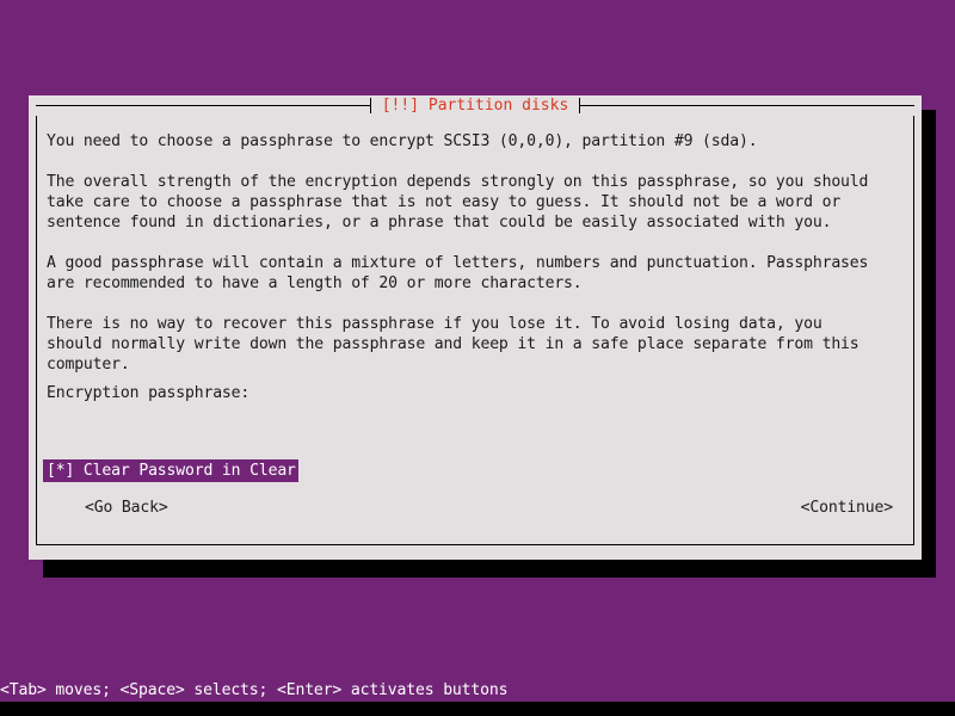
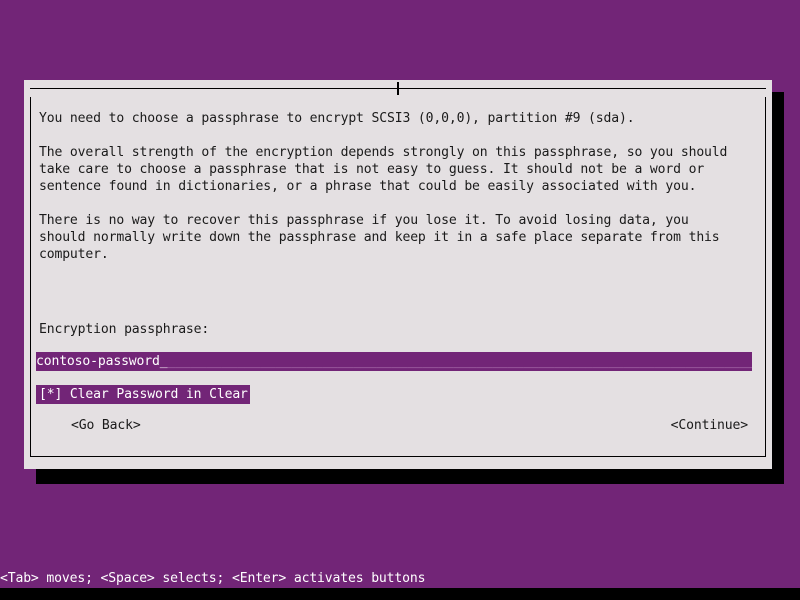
- [!!] Partition disks
  You need to choose a passphrase to encrypt SCSI3 (0,0,0), partition #9 (sda).
  The overall strength of the encryption depends strongly on this passphrase, so you should
  take care to choose a passphrase that is not easy to guess. It should not be a word or
  sentence found in dictionaries, or a phrase that could be easily associated with you.
- A good passphrase will contain a mixture of letters, numbers and punctuation. Passphrases
- are recommended to have a length of 20 or more characters.
  There is no way to recover this passphrase if you lose it. To avoid losing data, you
  should normally write down the passphrase and keep it in a safe place separate from this
  computer.
  Encryption passphrase:
+ contoso-password_____________________________________________________________________________
  [*] Clear Password in Clear
  <Go Back>
  <Continue>
  <Tab> moves; <Space> selects; <Enter> activates buttons
